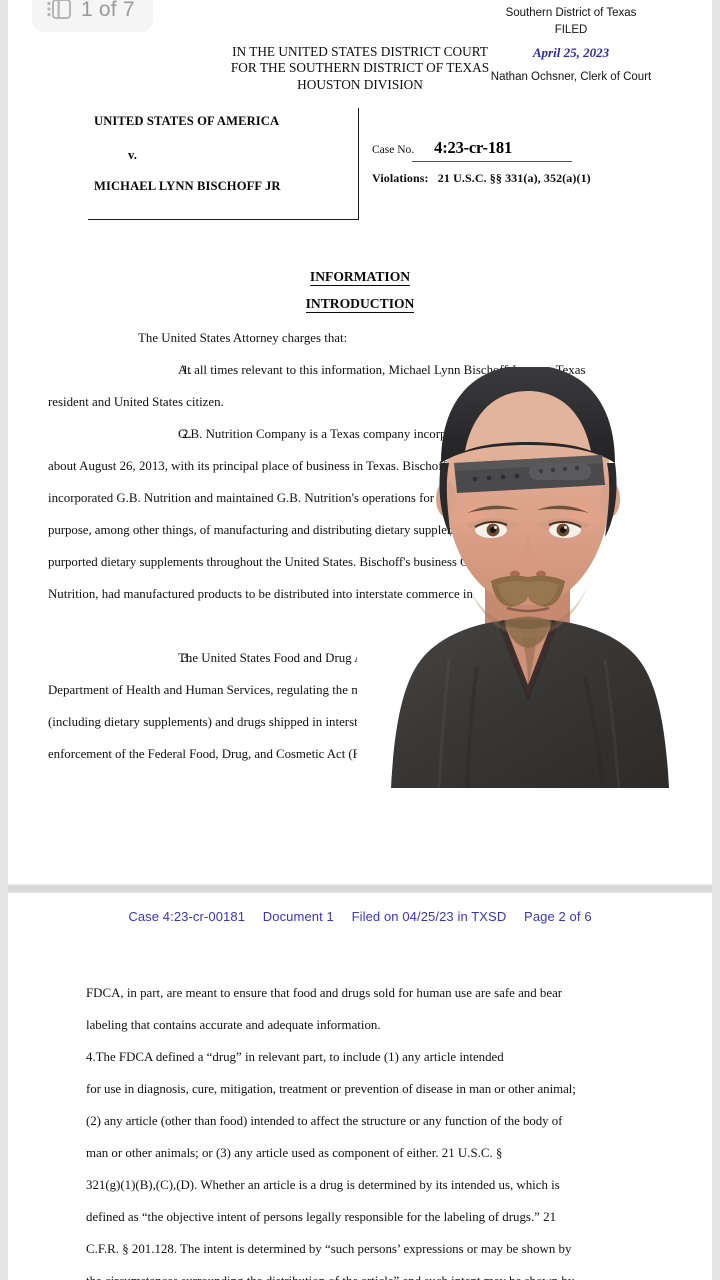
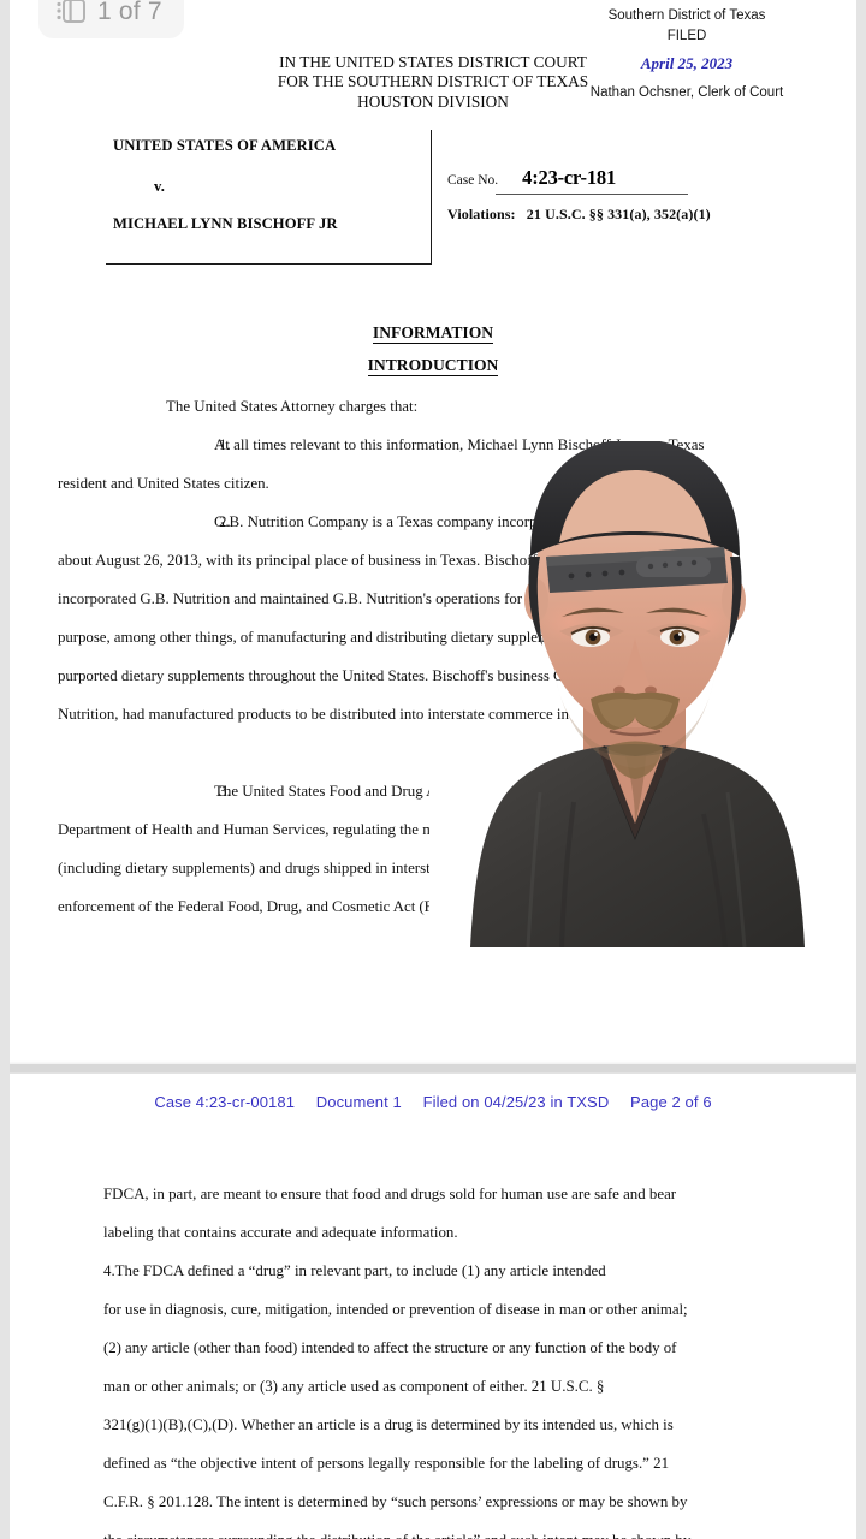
  Southern District of Texas
  FILED
  April 25, 2023
  Nathan Ochsner, Clerk of Court
  IN THE UNITED STATES DISTRICT COURT
  FOR THE SOUTHERN DISTRICT OF TEXAS
  HOUSTON DIVISION
  UNITED STATES OF AMERICA
  v.
  MICHAEL LYNN BISCHOFF JR
  Case No.
  4:23-cr-181
  Violations: 21 U.S.C. §§ 331(a), 352(a)(1)
  INFORMATION
  INTRODUCTION
  The United States Attorney charges that:
  1.At all times relevant to this information, Michael Lynn Bischexas
  resident and United States citizen.
  2.G.B. Nutrition Company is a Texas company incorp
  about August 26, 2013, with its principal place of business in Texas. Bischof
  incorporated G.B. Nutrition and maintained G.B. Nutrition's operations for
  purpose, among other things, of manufacturing and distributing dietary supple
  purported dietary supplements throughout the United States. Bischoff's business
  Nutrition, had manufactured products to be distributed into interstate commerce in
  Department of Health and Human Services, regulating the m
  (including dietary supplements) and drugs shipped in interst
  Case 4:23-cr-00181 Document 1 Filed on 04/25/23 in TXSD Page 2 of 6
  FDCA, in part, are meant to ensure that food and drugs sold for human use are safe and bear
  labeling that contains accurate and adequate information.
  4.The FDCA defined a “drug” in relevant part, to include (1) any article intended
- for use in diagnosis, cure, mitigation, treatment or prevention of disease in man or other animal;
+ for use in diagnosis, cure, mitigation, intended or prevention of disease in man or other animal;
  (2) any article (other than food) intended to affect the structure or any function of the body of
  man or other animals; or (3) any article used as component of either. 21 U.S.C. §
  321(g)(1)(B),(C),(D). Whether an article is a drug is determined by its intended us, which is
  defined as “the objective intent of persons legally responsible for the labeling of drugs.” 21
  C.F.R. § 201.128. The intent is determined by “such persons’ expressions or may be shown by
  1 of 7
